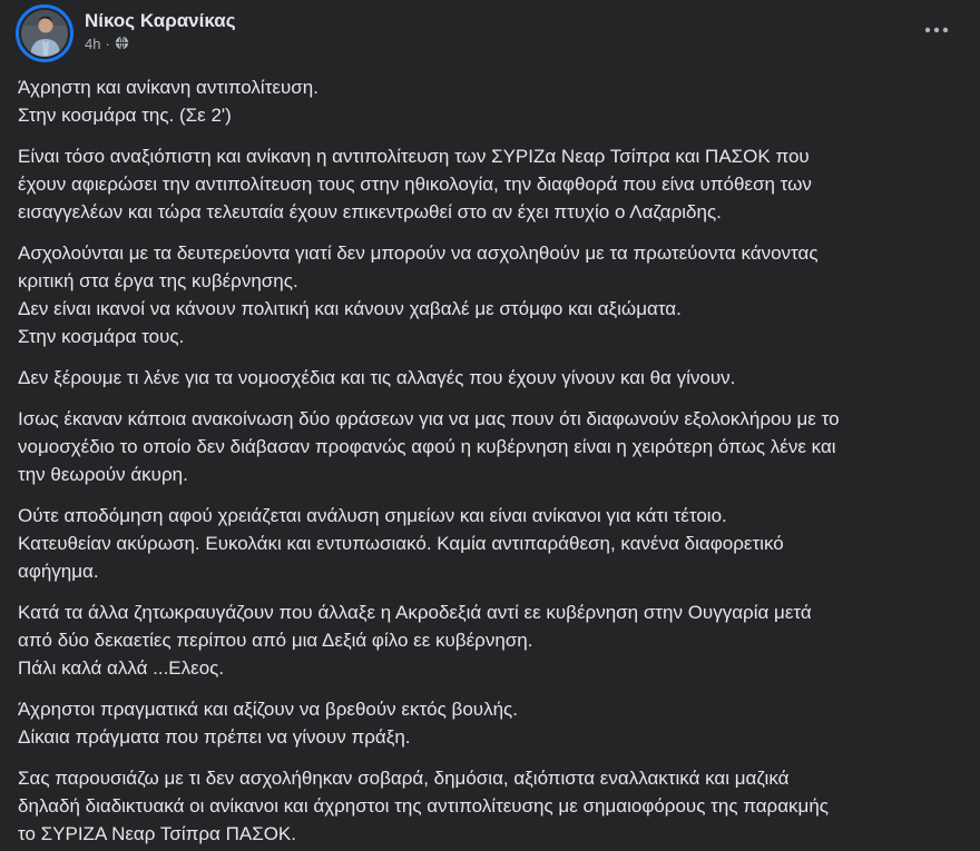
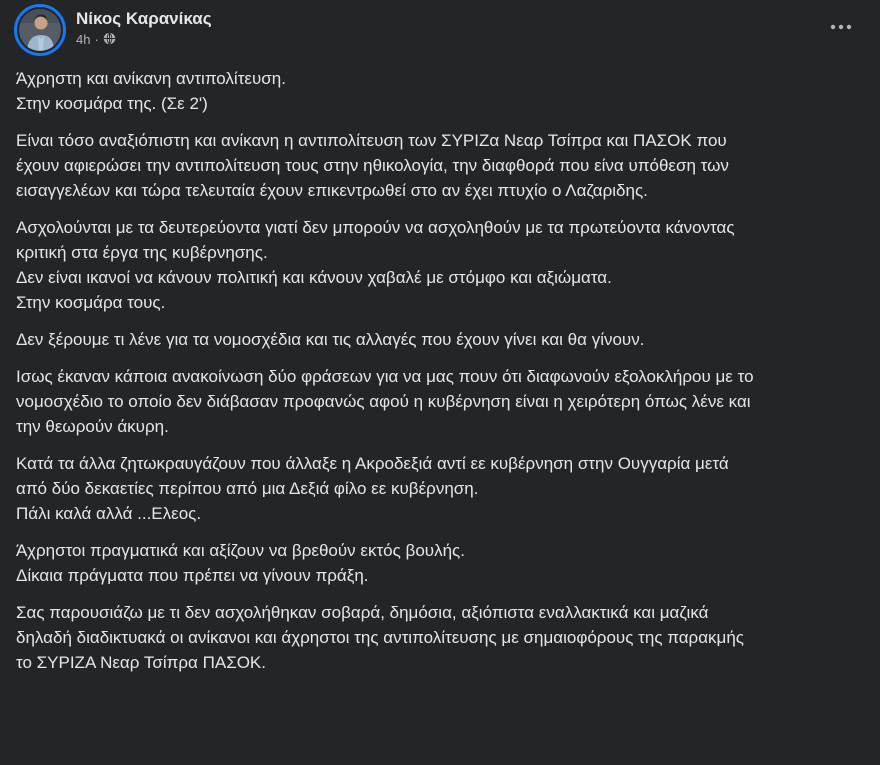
  Νίκος Καρανίκας
  4h
  ·
  Άχρηστη και ανίκανη αντιπολίτευση.
  Στην κοσμάρα της. (Σε 2')
  Είναι τόσο αναξιόπιστη και ανίκανη η αντιπολίτευση των ΣΥΡΙΖα Νεαρ Τσίπρα και ΠΑΣΟΚ που
  έχουν αφιερώσει την αντιπολίτευση τους στην ηθικολογία, την διαφθορά που είνα υπόθεση των
  εισαγγελέων και τώρα τελευταία έχουν επικεντρωθεί στο αν έχει πτυχίο ο Λαζαριδης.
  Ασχολούνται με τα δευτερεύοντα γιατί δεν μπορούν να ασχοληθούν με τα πρωτεύοντα κάνοντας
  κριτική στα έργα της κυβέρνησης.
  Δεν είναι ικανοί να κάνουν πολιτική και κάνουν χαβαλέ με στόμφο και αξιώματα.
  Στην κοσμάρα τους.
- Δεν ξέρουμε τι λένε για τα νομοσχέδια και τις αλλαγές που έχουν γίνουν και θα γίνουν.
+ Δεν ξέρουμε τι λένε για τα νομοσχέδια και τις αλλαγές που έχουν γίνει και θα γίνουν.
  Ισως έκαναν κάποια ανακοίνωση δύο φράσεων για να μας πουν ότι διαφωνούν εξολοκλήρου με το
  νομοσχέδιο το οποίο δεν διάβασαν προφανώς αφού η κυβέρνηση είναι η χειρότερη όπως λένε και
  την θεωρούν άκυρη.
- Ούτε αποδόμηση αφού χρειάζεται ανάλυση σημείων και είναι ανίκανοι για κάτι τέτοιο.
- Κατευθείαν ακύρωση. Ευκολάκι και εντυπωσιακό. Καμία αντιπαράθεση, κανένα διαφορετικό
- αφήγημα.
  Κατά τα άλλα ζητωκραυγάζουν που άλλαξε η Ακροδεξιά αντί εε κυβέρνηση στην Ουγγαρία μετά
  από δύο δεκαετίες περίπου από μια Δεξιά φίλο εε κυβέρνηση.
  Πάλι καλά αλλά ...Ελεος.
  Άχρηστοι πραγματικά και αξίζουν να βρεθούν εκτός βουλής.
  Δίκαια πράγματα που πρέπει να γίνουν πράξη.
  Σας παρουσιάζω με τι δεν ασχολήθηκαν σοβαρά, δημόσια, αξιόπιστα εναλλακτικά και μαζικά
  δηλαδή διαδικτυακά οι ανίκανοι και άχρηστοι της αντιπολίτευσης με σημαιοφόρους της παρακμής
  το ΣΥΡΙΖΑ Νεαρ Τσίπρα ΠΑΣΟΚ.
